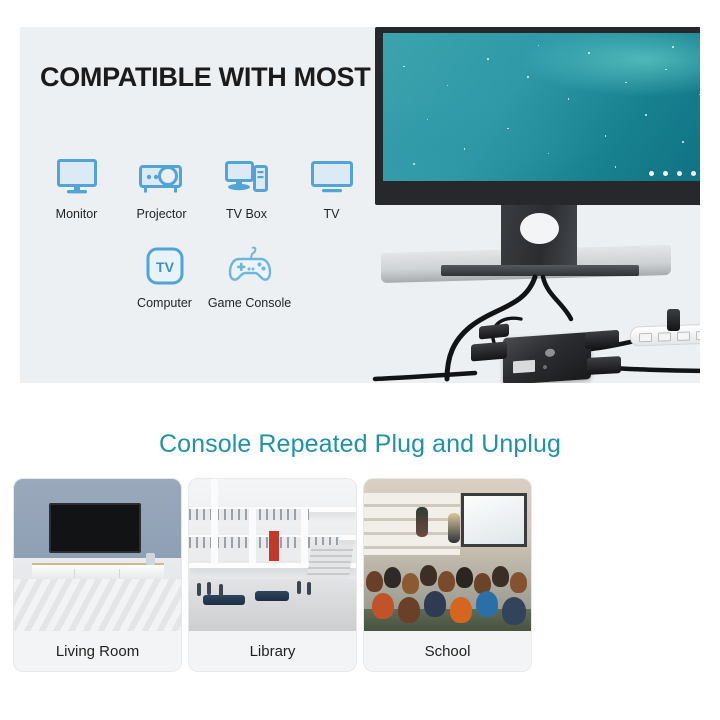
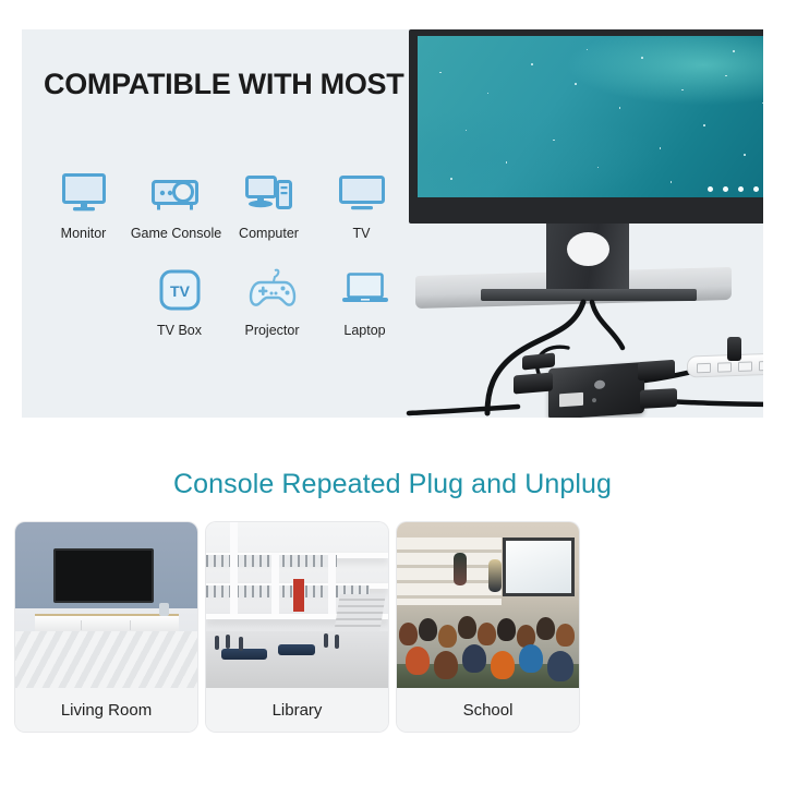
  COMPATIBLE WITH MOST
  Monitor
- Projector
+ Game Console
- TV Box
+ Computer
  TV
  TV
- Computer
+ TV Box
- Game Console
+ Projector
+ Laptop
  Console Repeated Plug and Unplug
  Living Room
  Library
  School
